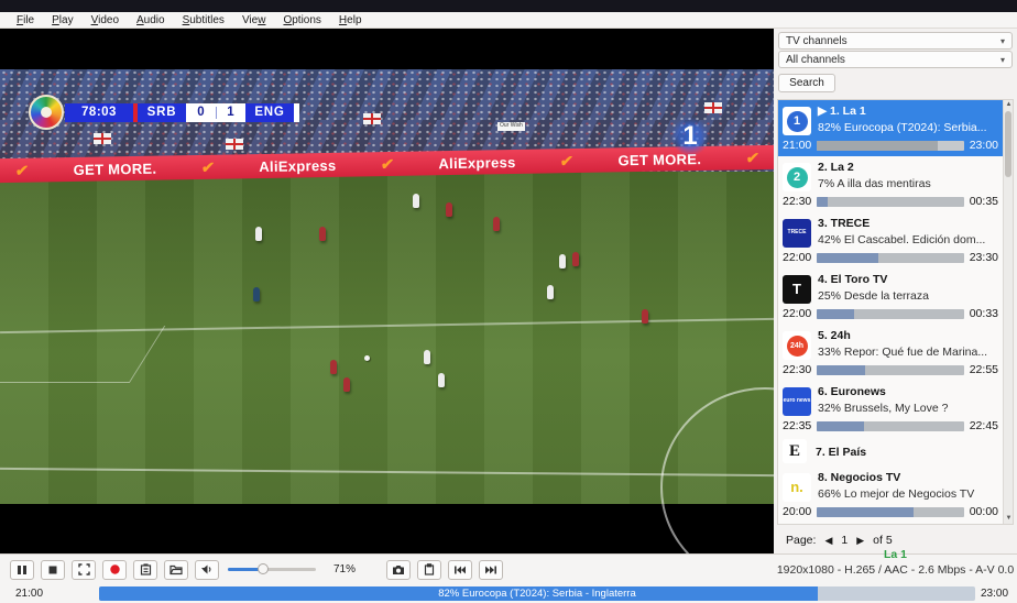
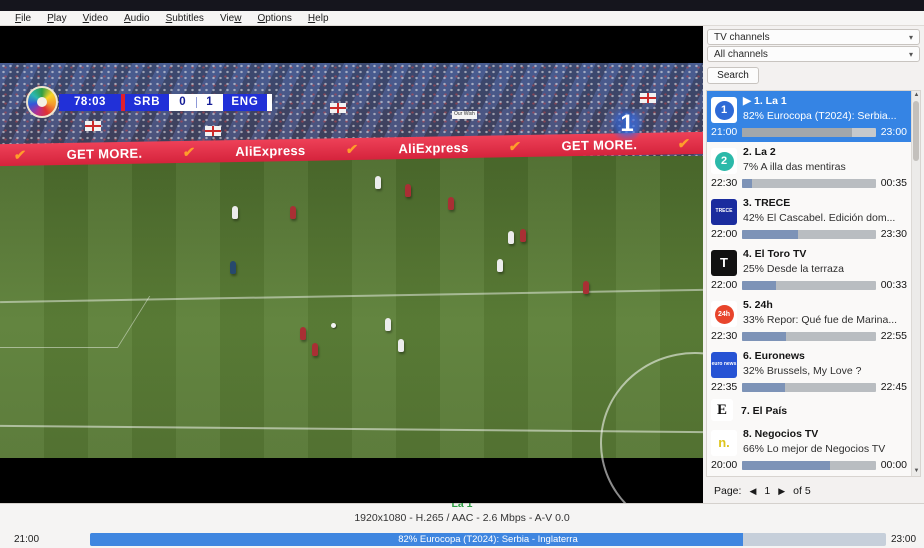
  File
  Play
  Video
  Audio
  Subtitles
  View
  Options
  Help
  GET MORE.
  AliExpress
  AliExpress
  GET MORE.
  78:03
  SRB
  0
  1
  ENG
  1
  TV channels
  ▾
  All channels
  ▾
  Search
  1
  ▶ 1. La 1
  82% Eurocopa (T2024): Serbia...
  21:00
  23:00
  2
  2. La 2
  7% A illa das mentiras
  22:30
  00:35
  3. TRECE
  42% El Cascabel. Edición dom...
  22:00
  23:30
  T
  4. El Toro TV
  25% Desde la terraza
  22:00
  00:33
  5. 24h
  33% Repor: Qué fue de Marina...
  22:30
  22:55
  6. Euronews
  32% Brussels, My Love ?
  22:35
  22:45
  E
  7. El País
  n.
  8. Negocios TV
  66% Lo mejor de Negocios TV
  20:00
  00:00
  Page:
  ◀
  1
  ▶
  of 5
- 71%
  La 1
  1920x1080 - H.265 / AAC - 2.6 Mbps - A-V 0.0
  21:00
  82% Eurocopa (T2024): Serbia - Inglaterra
  23:00
